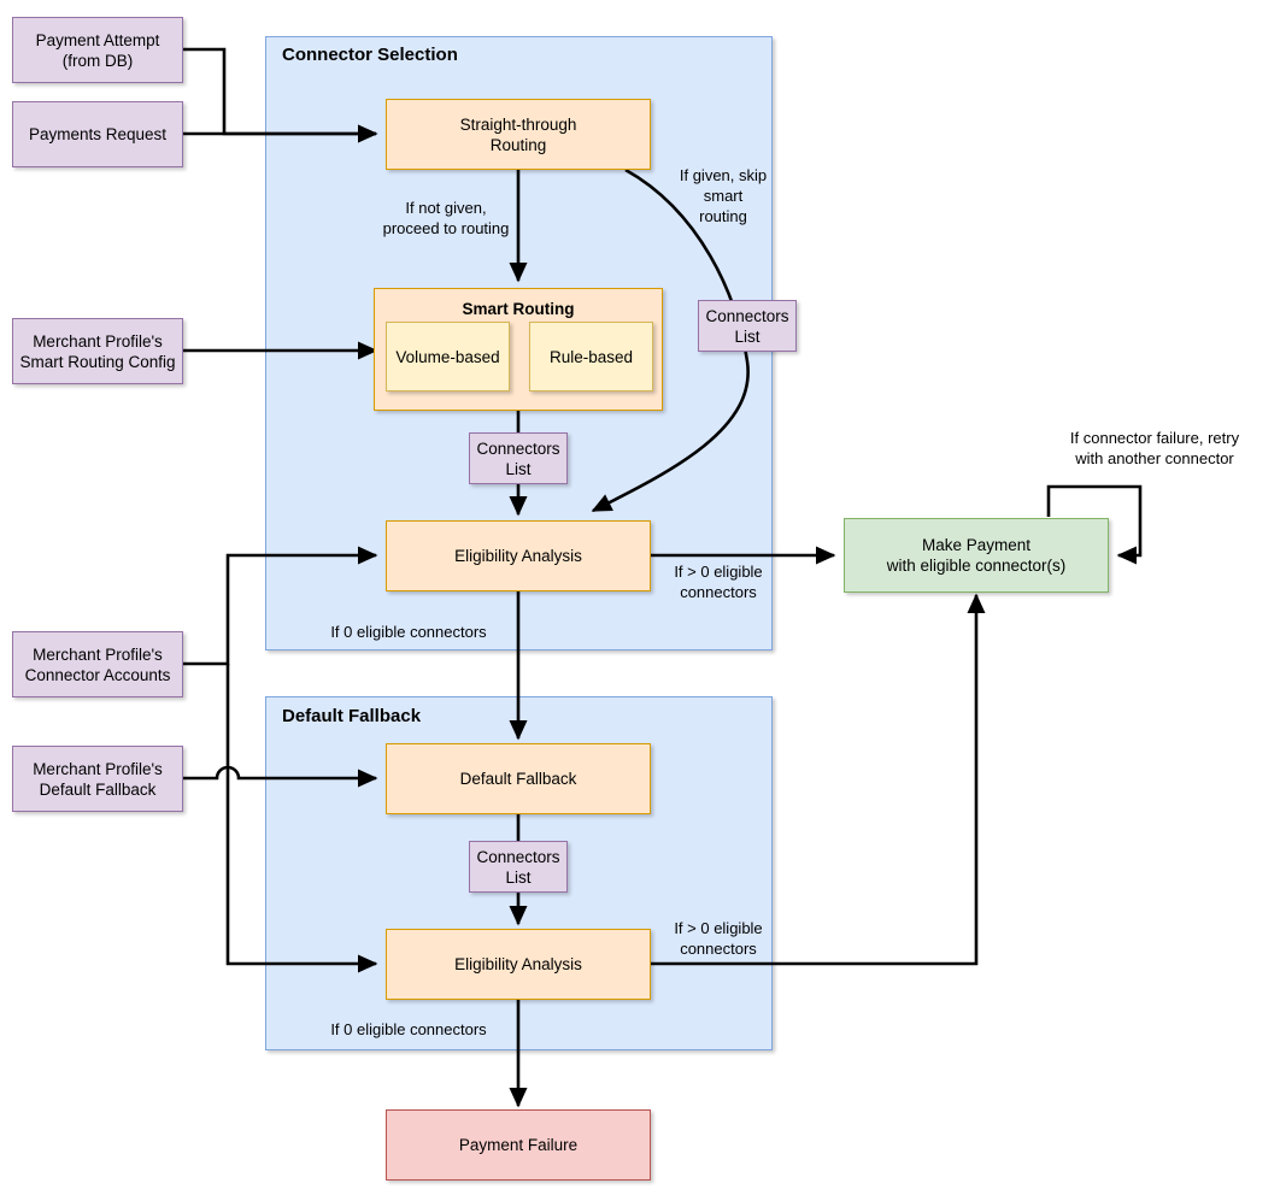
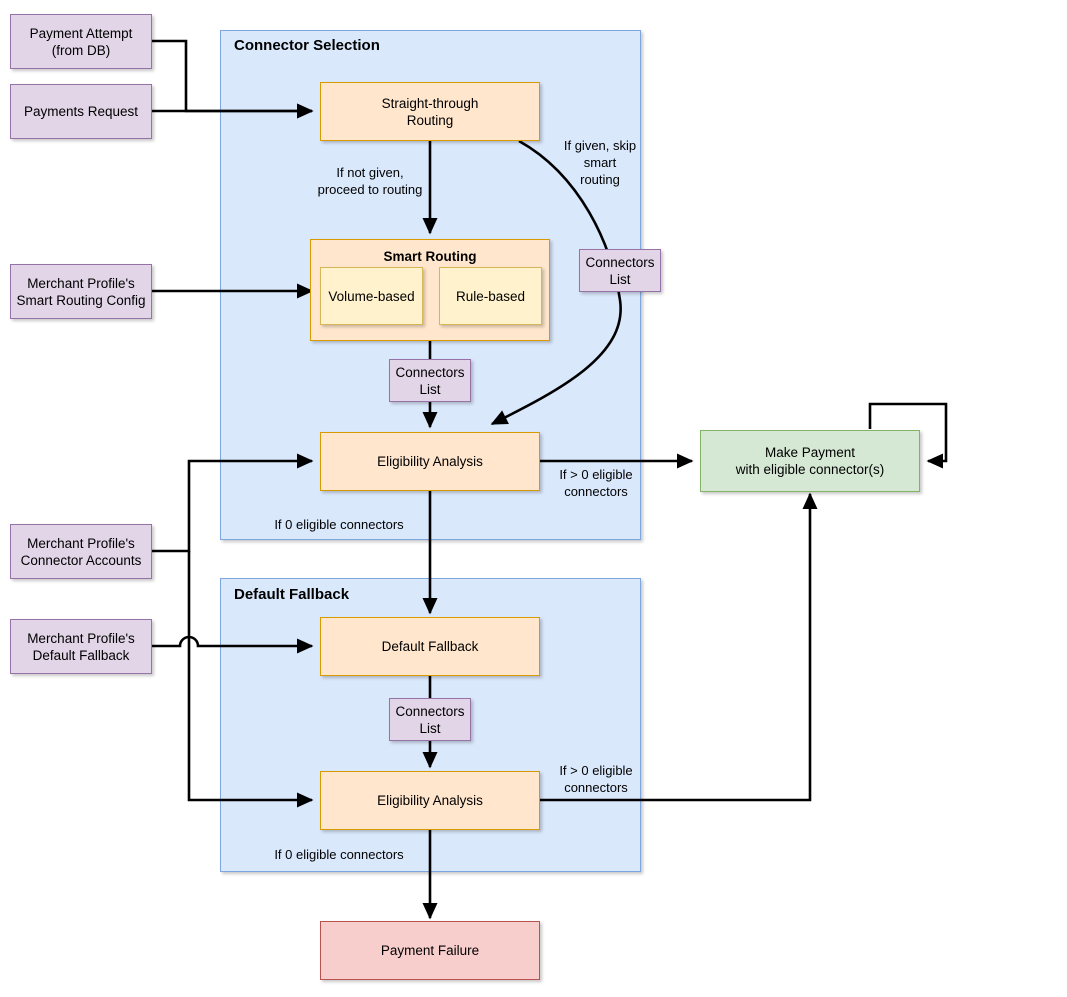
  Connector Selection
  Default Fallback
  Payment Attempt
  (from DB)
  Payments Request
  Merchant Profile's
  Smart Routing Config
  Merchant Profile's
  Connector Accounts
  Merchant Profile's
  Default Fallback
  Straight-through
  Routing
  Smart Routing
  Volume-based
  Rule-based
  Connectors
  List
  Connectors
  List
  Eligibility Analysis
  Default Fallback
  Connectors
  List
  Eligibility Analysis
  Make Payment
  with eligible connector(s)
  Payment Failure
  If not given,
  proceed to routing
  If given, skip
  smart
  routing
  If > 0 eligible
  connectors
  If 0 eligible connectors
  If > 0 eligible
  connectors
  If 0 eligible connectors
- If connector failure, retry
- with another connector
